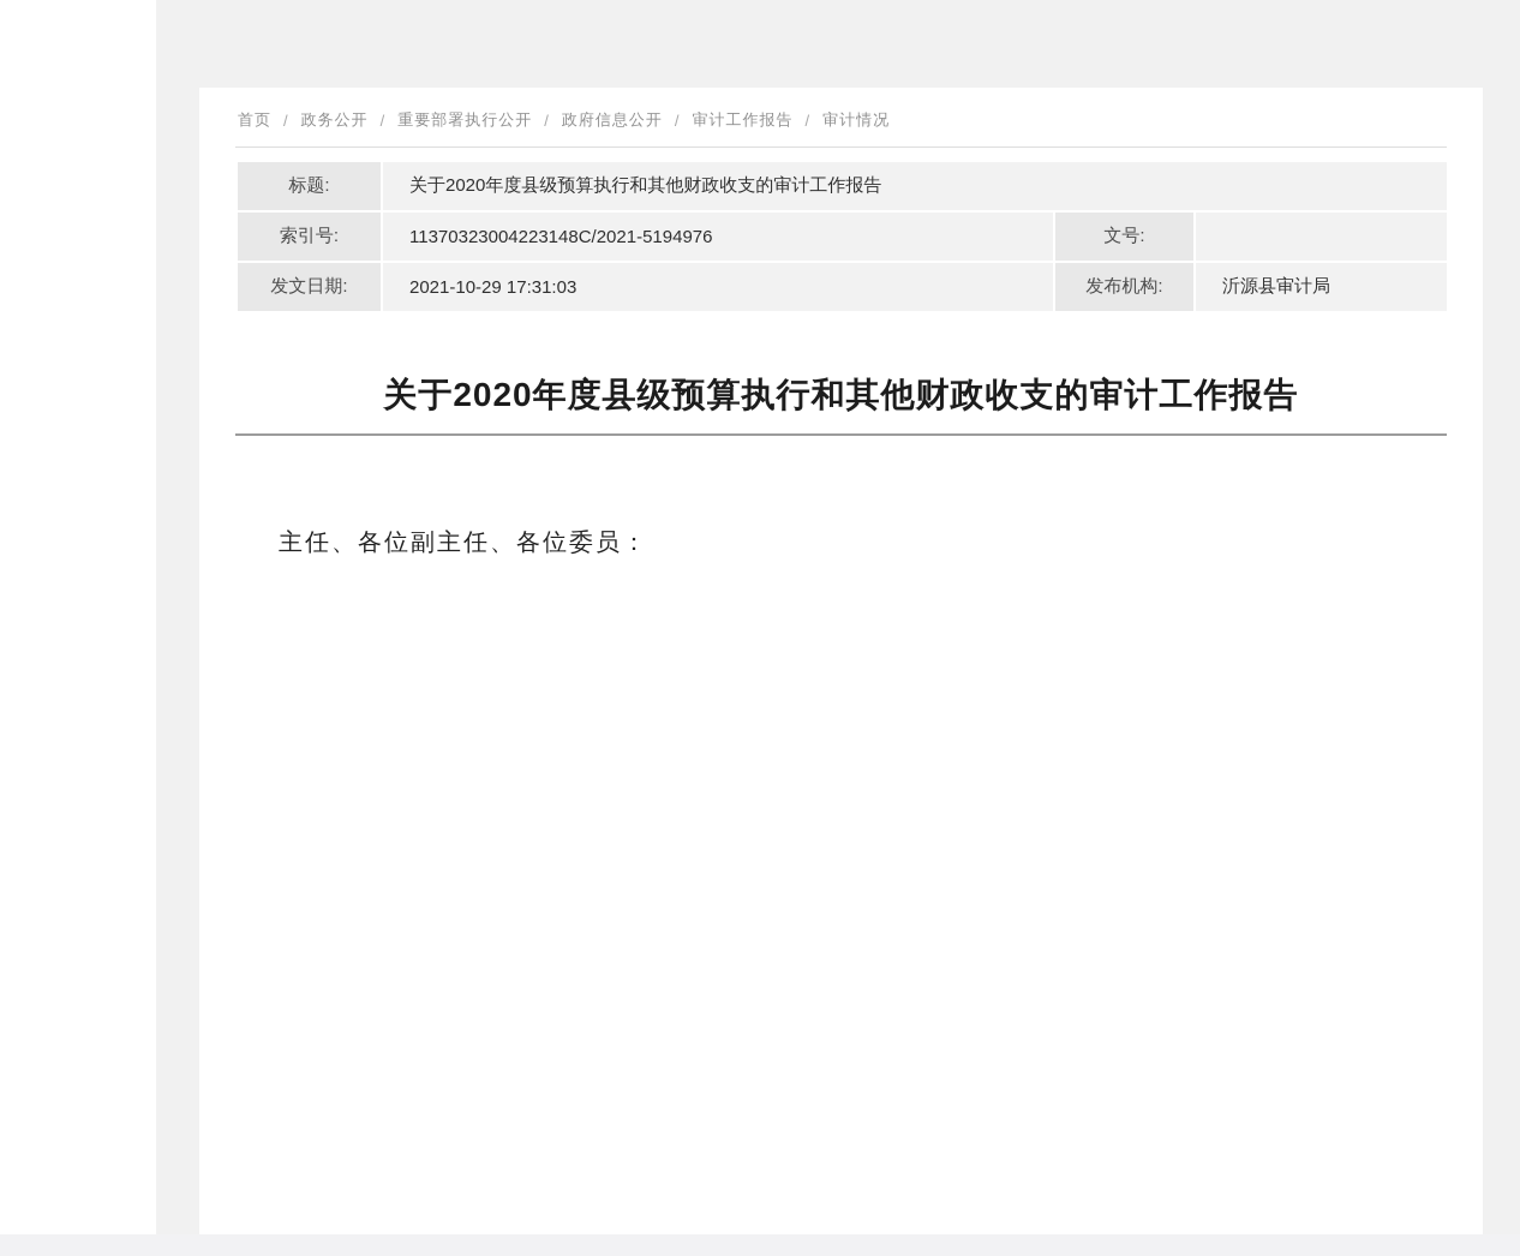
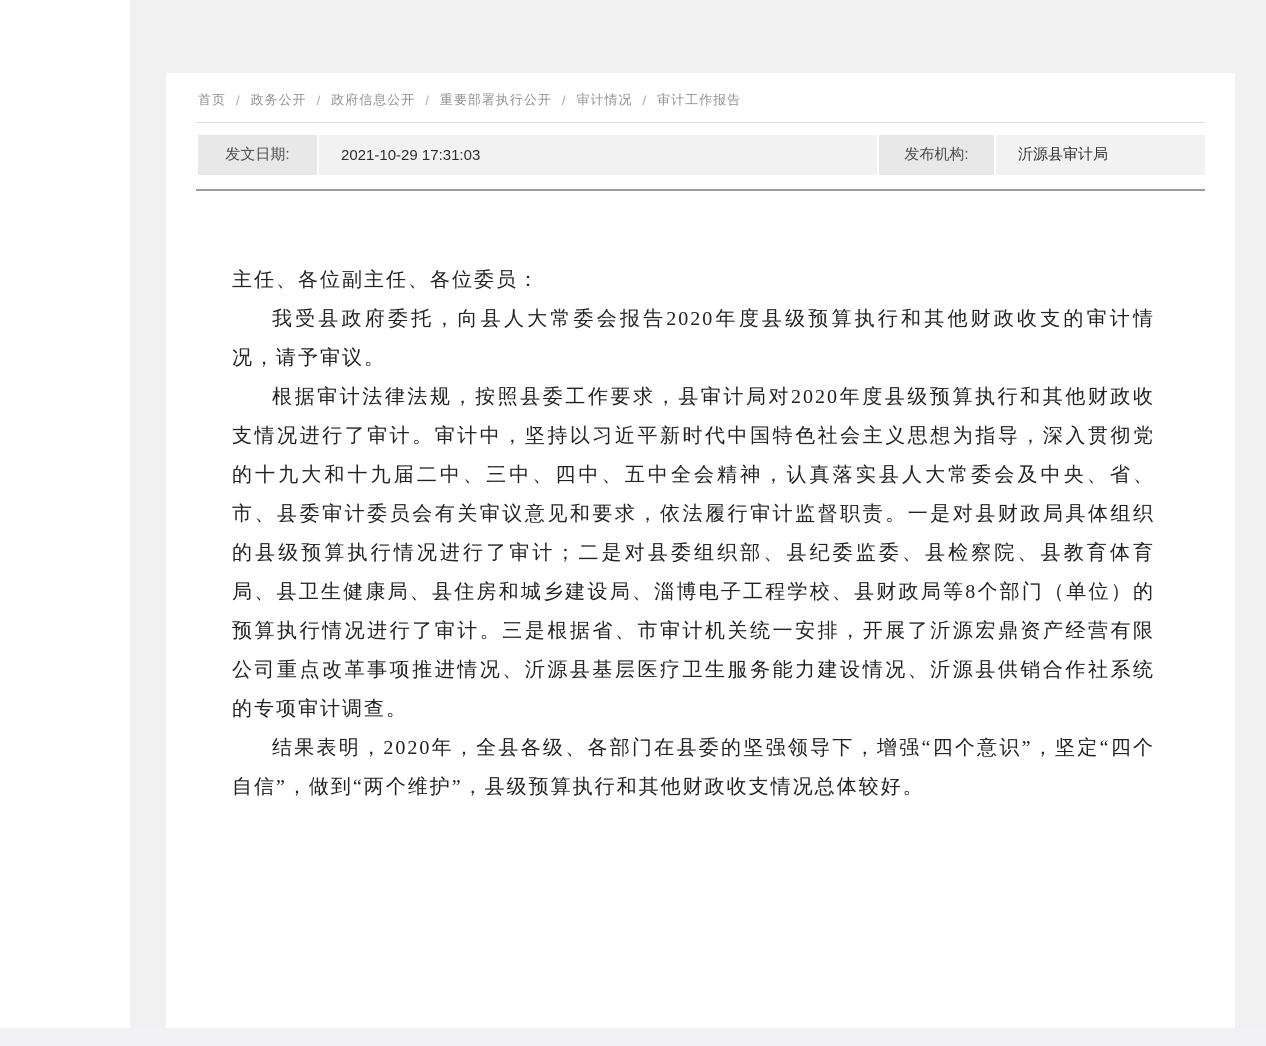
  首页
  /
  政务公开
  /
- 重要部署执行公开
+ 政府信息公开
  /
- 政府信息公开
+ 重要部署执行公开
  /
- 审计工作报告
+ 审计情况
  /
- 审计情况
+ 审计工作报告
- 标题:	关于2020年度县级预算执行和其他财政收支的审计工作报告
- 索引号:	11370323004223148C/2021-5194976	文号:
  发文日期:	2021-10-29 17:31:03	发布机构:	沂源县审计局
- 关于2020年度县级预算执行和其他财政收支的审计工作报告
  主任、各位副主任、各位委员：
+ 我受县政府委托，向县人大常委会报告2020年度县级预算执行和其他财政收支的审计情况，请予审议。
+ 根据审计法律法规，按照县委工作要求，县审计局对2020年度县级预算执行和其他财政收支情况进行了审计。审计中，坚持以习近平新时代中国特色社会主义思想为指导，深入贯彻党的十九大和十九届二中、三中、四中、五中全会精神，认真落实县人大常委会及中央、省、市、县委审计委员会有关审议意见和要求，依法履行审计监督职责。一是对县财政局具体组织的县级预算执行情况进行了审计；二是对县委组织部、县纪委监委、县检察院、县教育体育局、县卫生健康局、县住房和城乡建设局、淄博电子工程学校、县财政局等8个部门（单位）的预算执行情况进行了审计。三是根据省、市审计机关统一安排，开展了沂源宏鼎资产经营有限公司重点改革事项推进情况、沂源县基层医疗卫生服务能力建设情况、沂源县供销合作社系统的专项审计调查。
+ 结果表明，2020年，全县各级、各部门在县委的坚强领导下，增强“四个意识”，坚定“四个自信”，做到“两个维护”，县级预算执行和其他财政收支情况总体较好。
